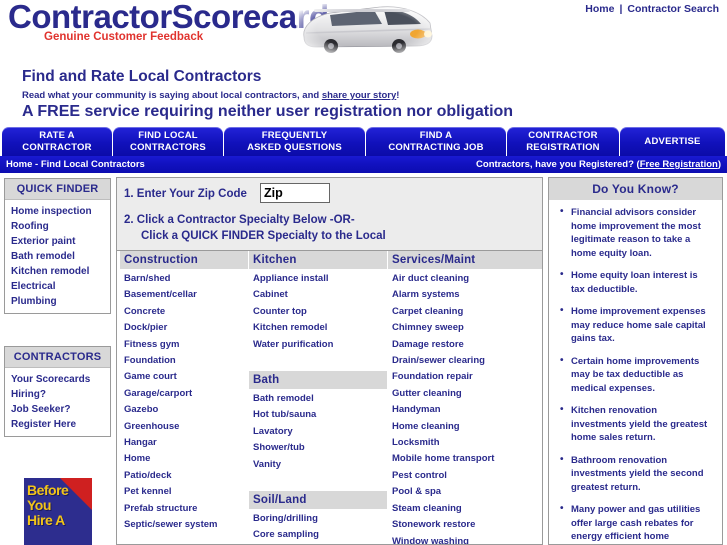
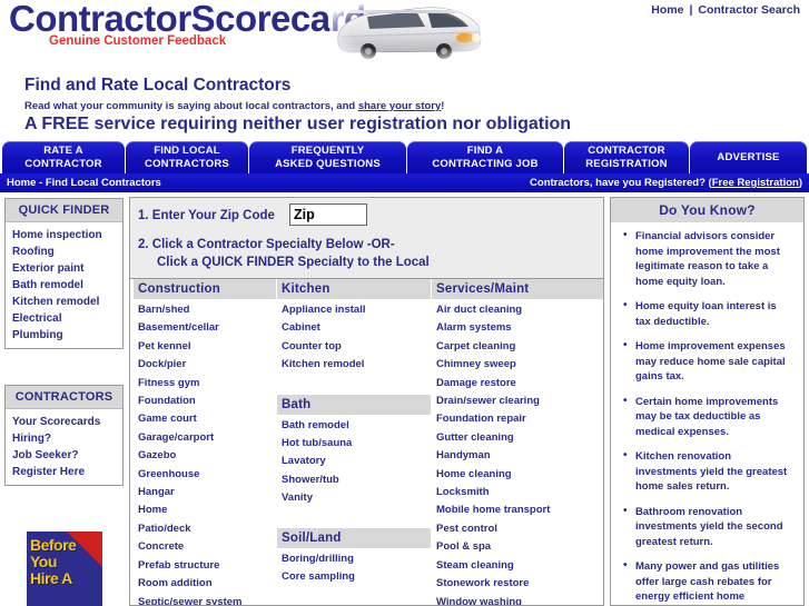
  ContractorScoreca
  Genuine Customer Feedback
  Home | Contractor Search
  Find and Rate Local Contractors
  Read what your community is saying about local contractors, and share your story!
  A FREE service requiring neither user registration nor obligation
  RATE A
  CONTRACTOR
  FIND LOCAL
  CONTRACTORS
  FREQUENTLY
  ASKED QUESTIONS
  FIND A
  CONTRACTING JOB
  CONTRACTOR
  REGISTRATION
  ADVERTISE
  Home - Find Local Contractors
  Contractors, have you Registered? (Free Registration)
  QUICK FINDER
  Home inspection
  Roofing
  Exterior paint
  Bath remodel
  Kitchen remodel
  Electrical
  Plumbing
  CONTRACTORS
  Your Scorecards
  Hiring?
  Job Seeker?
  Register Here
  Before
  You
  Hire A
  1. Enter Your Zip Code
  Zip
  2. Click a Contractor Specialty Below -OR-
  Click a QUICK FINDER Specialty to the Local
  Construction
  Barn/shed
  Basement/cellar
- Concrete
+ Pet kennel
  Dock/pier
  Fitness gym
  Foundation
  Game court
  Garage/carport
  Gazebo
  Greenhouse
  Hangar
  Home
  Patio/deck
- Pet kennel
+ Concrete
  Prefab structure
+ Room addition
  Septic/sewer system
  Kitchen
  Appliance install
  Cabinet
  Counter top
  Kitchen remodel
- Water purification
  Bath
  Bath remodel
  Hot tub/sauna
  Lavatory
  Shower/tub
  Vanity
  Soil/Land
  Boring/drilling
  Core sampling
  Services/Maint
  Air duct cleaning
  Alarm systems
  Carpet cleaning
  Chimney sweep
  Damage restore
  Drain/sewer clearing
  Foundation repair
  Gutter cleaning
  Handyman
  Home cleaning
  Locksmith
  Mobile home transport
  Pest control
  Pool & spa
  Steam cleaning
  Stonework restore
  Window washing
  Do You Know?
  Financial advisors consider home improvement the most legitimate reason to take a home equity loan.
  Home equity loan interest is tax deductible.
  Home improvement expenses may reduce home sale capital gains tax.
  Certain home improvements may be tax deductible as medical expenses.
  Kitchen renovation investments yield the greatest home sales return.
  Bathroom renovation investments yield the second greatest return.
